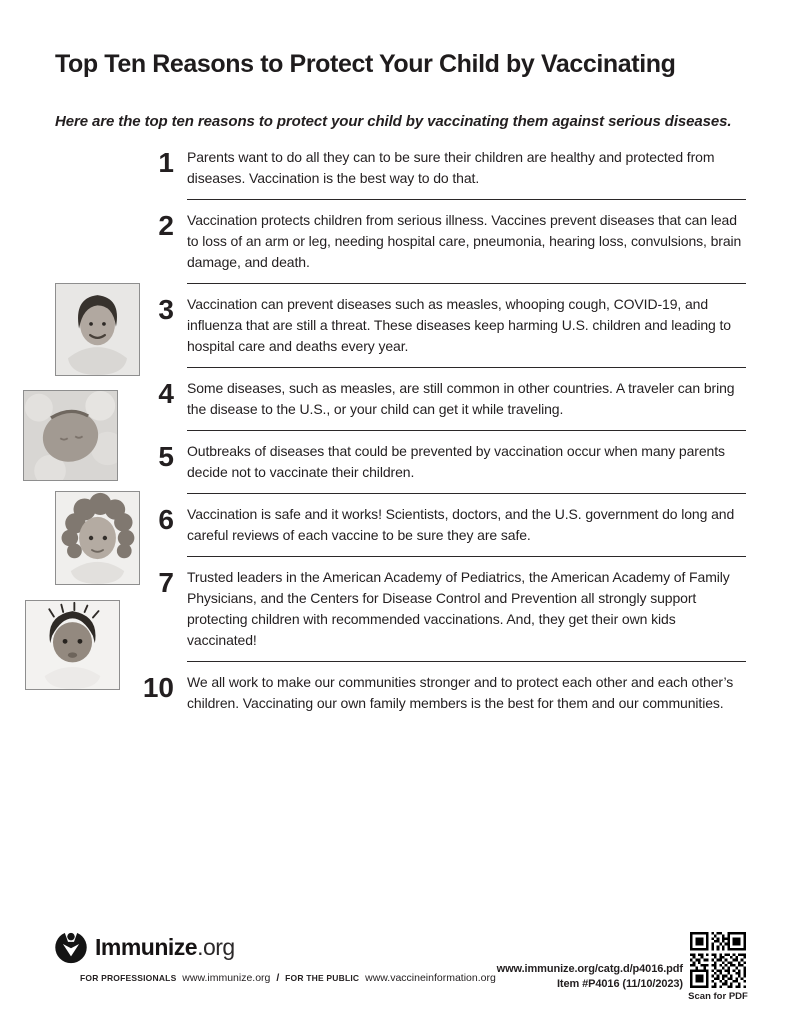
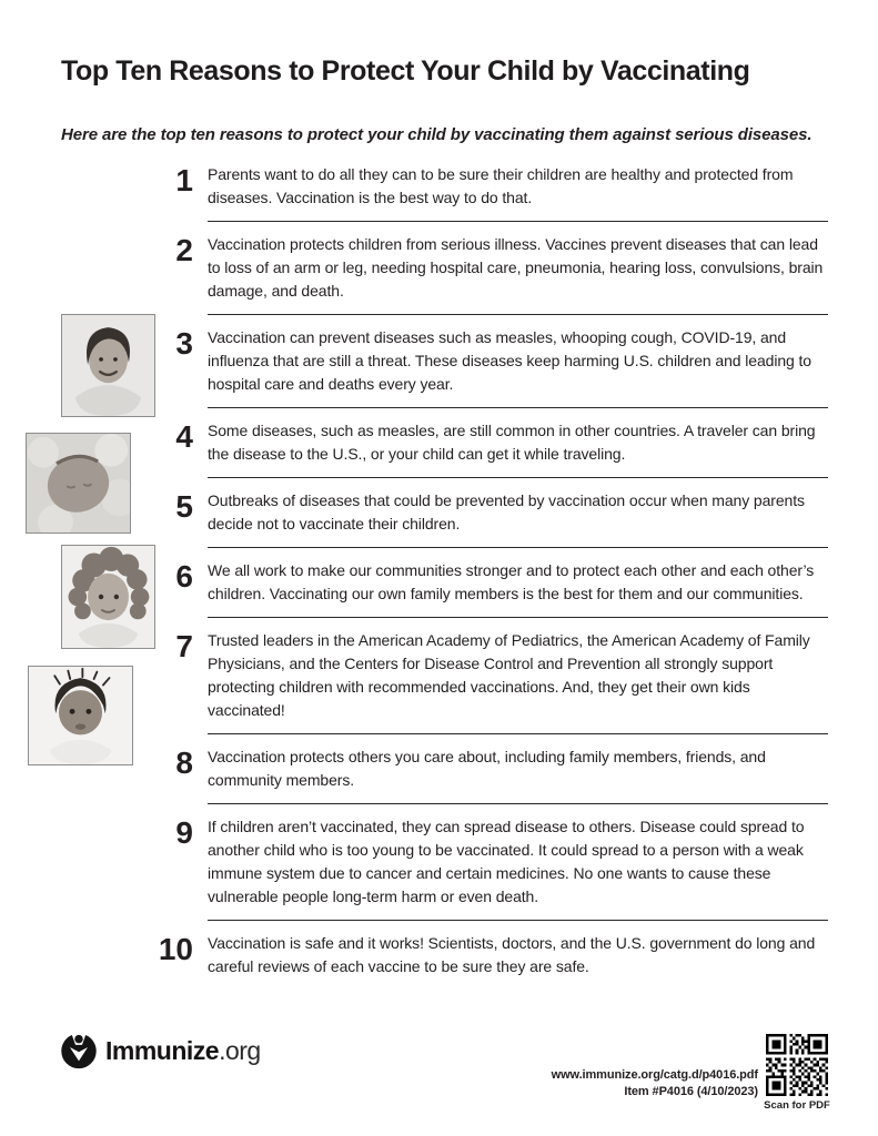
  Top Ten Reasons to Protect Your Child by Vaccinating
  Here are the top ten reasons to protect your child by vaccinating them against serious diseases.
  1
  Parents want to do all they can to be sure their children are healthy and protected from diseases. Vaccination is the best way to do that.
  2
  Vaccination protects children from serious illness. Vaccines prevent diseases that can lead to loss of an arm or leg, needing hospital care, pneumonia, hearing loss, convulsions, brain damage, and death.
  3
  Vaccination can prevent diseases such as measles, whooping cough, COVID-19, and influenza that are still a threat. These diseases keep harming U.S. children and leading to hospital care and deaths every year.
  4
  Some diseases, such as measles, are still common in other countries. A traveler can bring the disease to the U.S., or your child can get it while traveling.
  5
  Outbreaks of diseases that could be prevented by vaccination occur when many parents decide not to vaccinate their children.
  6
- Vaccination is safe and it works! Scientists, doctors, and the U.S. government do long and careful reviews of each vaccine to be sure they are safe.
+ We all work to make our communities stronger and to protect each other and each other’s children. Vaccinating our own family members is the best for them and our communities.
  7
  Trusted leaders in the American Academy of Pediatrics, the American Academy of Family Physicians, and the Centers for Disease Control and Prevention all strongly support protecting children with recommended vaccinations. And, they get their own kids vaccinated!
+ 8
+ Vaccination protects others you care about, including family members, friends, and community members.
+ 9
+ If children aren’t vaccinated, they can spread disease to others. Disease could spread to another child who is too young to be vaccinated. It could spread to a person with a weak immune system due to cancer and certain medicines. No one wants to cause these vulnerable people long-term harm or even death.
  10
- We all work to make our communities stronger and to protect each other and each other’s children. Vaccinating our own family members is the best for them and our communities.
+ Vaccination is safe and it works! Scientists, doctors, and the U.S. government do long and careful reviews of each vaccine to be sure they are safe.
  Immunize.org
- FOR PROFESSIONALS www.immunize.org / FOR THE PUBLIC www.vaccineinformation.org
  www.immunize.org/catg.d/p4016.pdf
- Item #P4016 (11/10/2023)
+ Item #P4016 (4/10/2023)
  Scan for PDF
